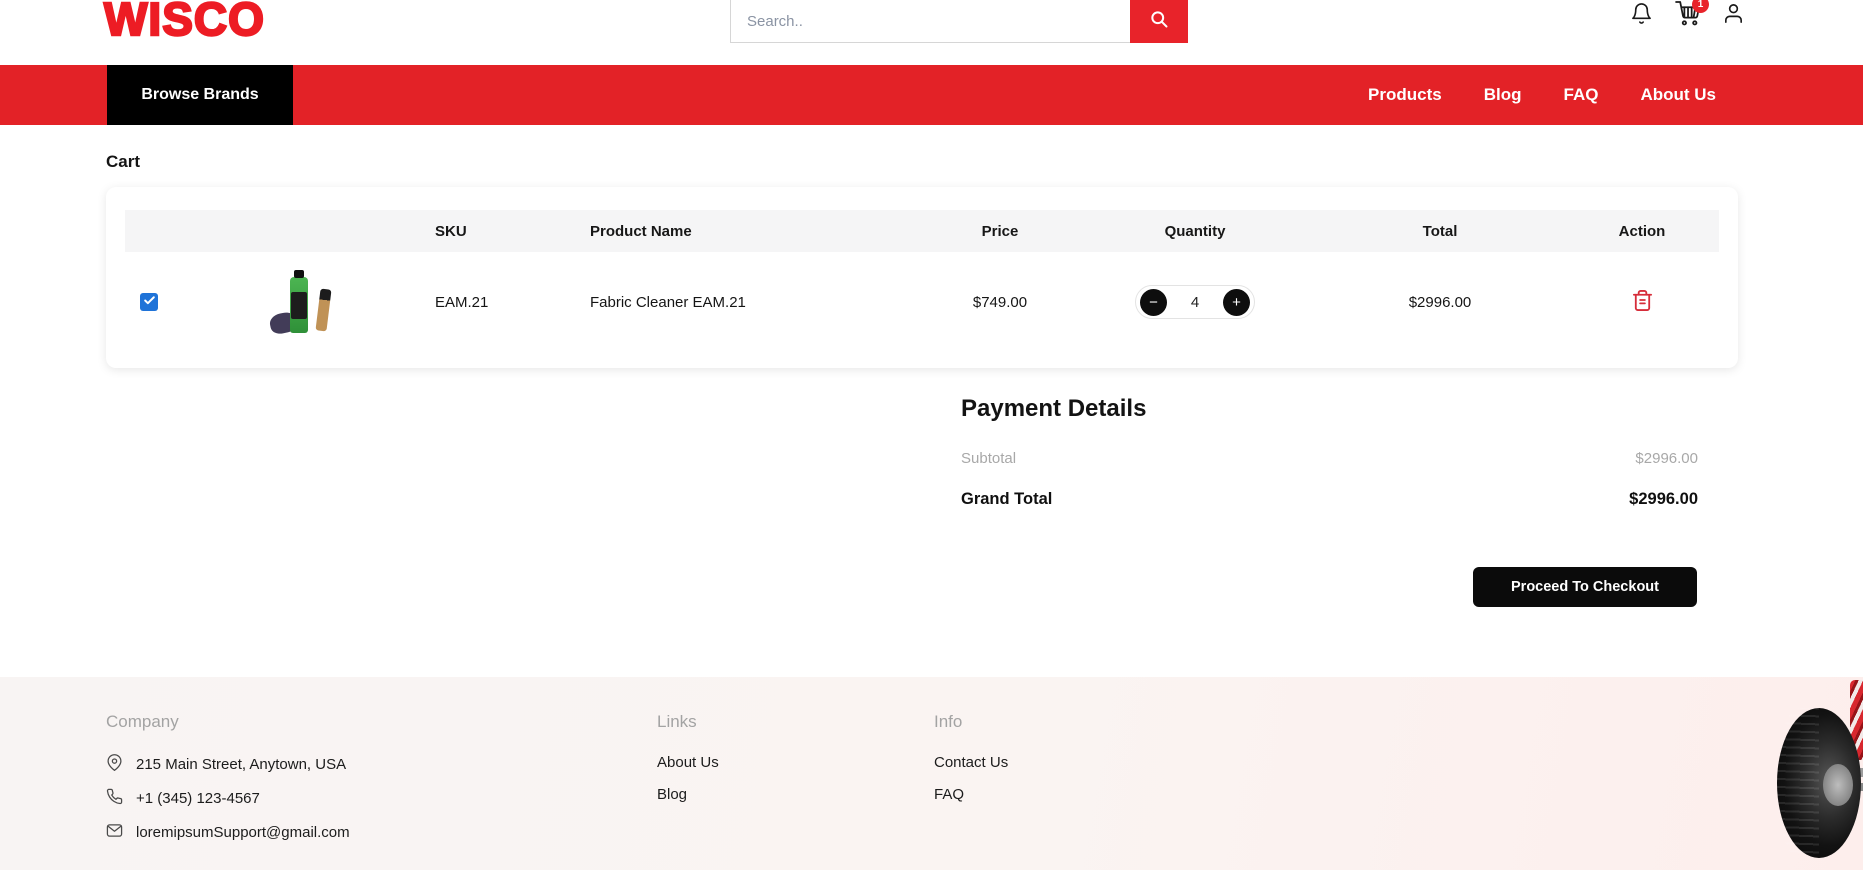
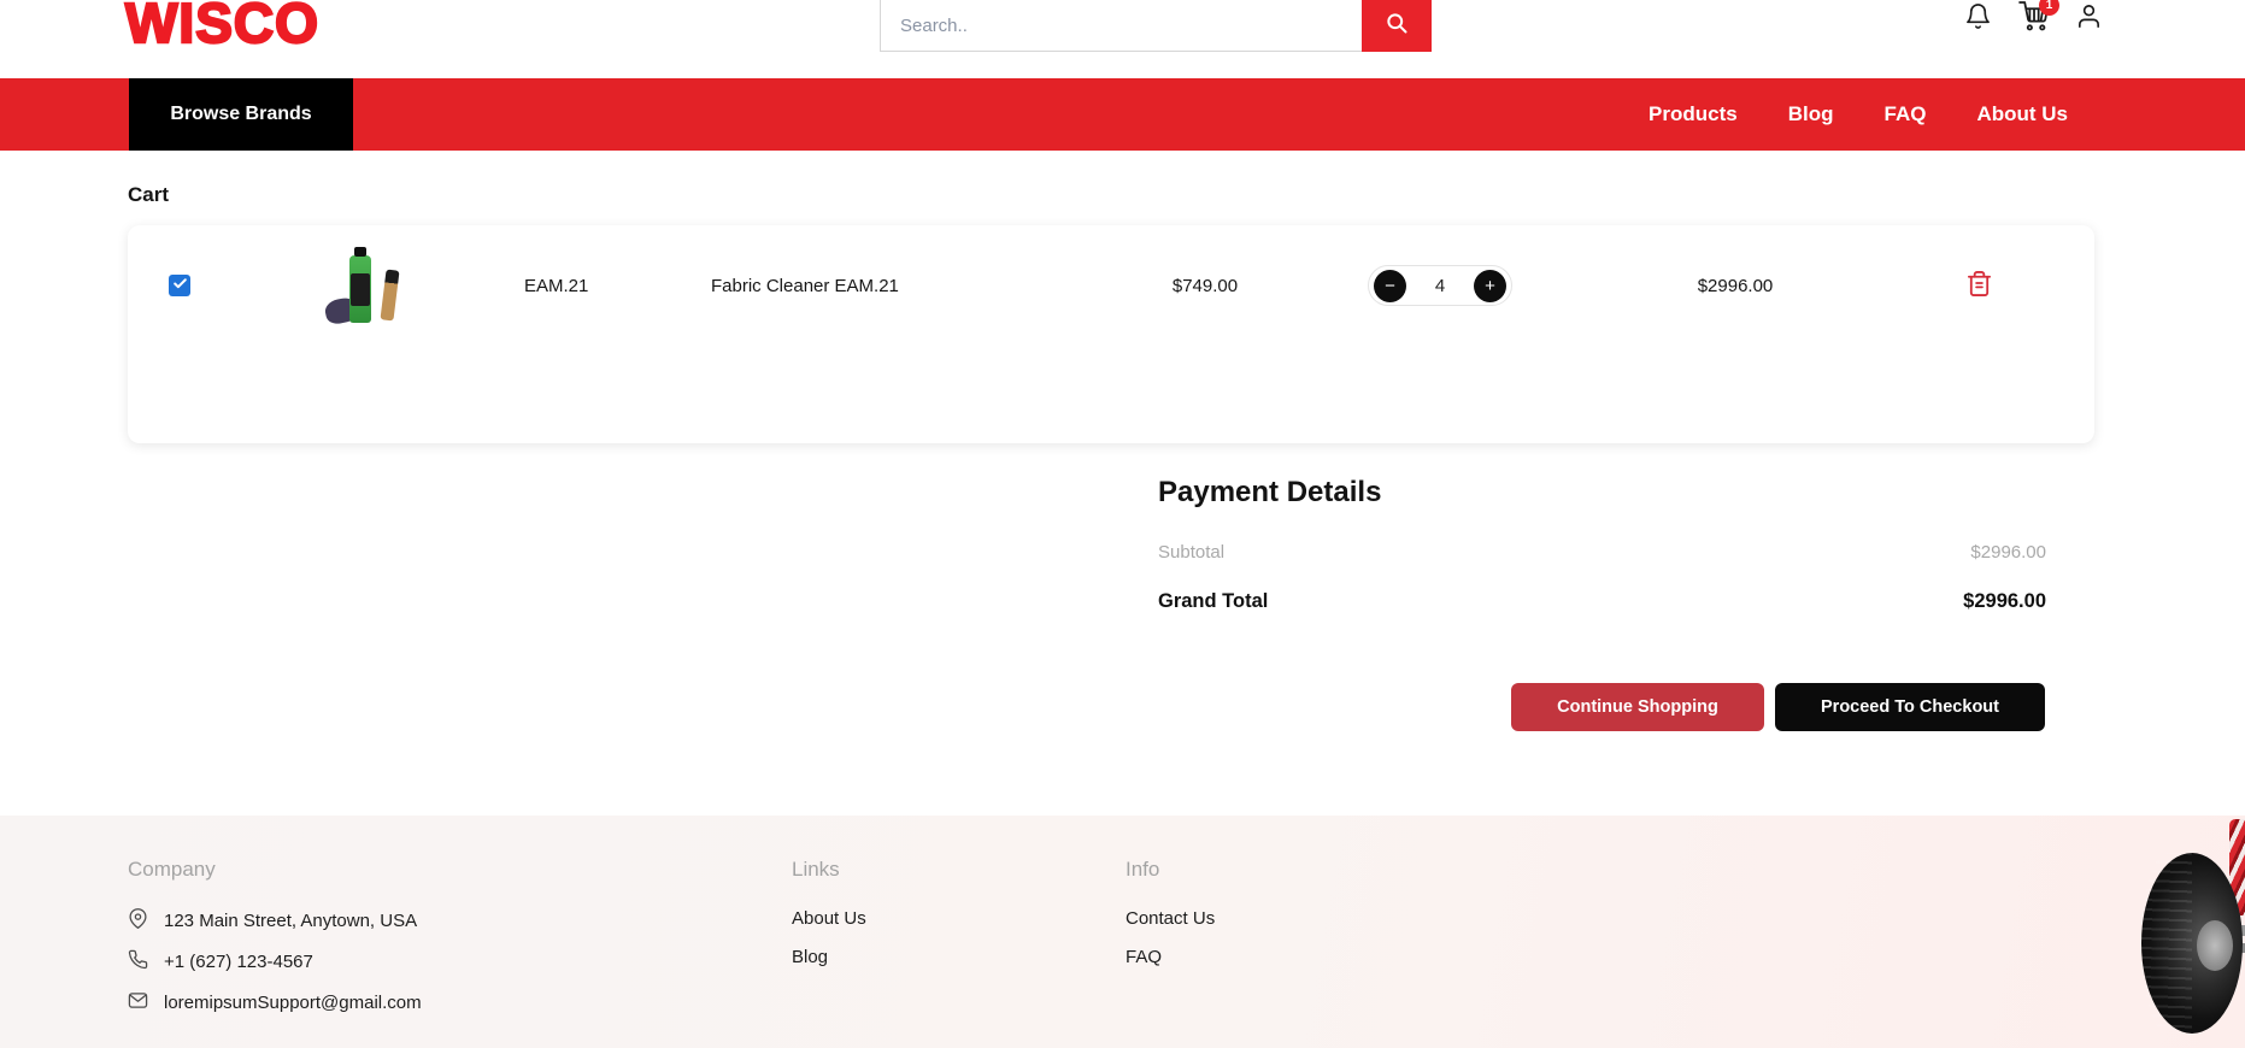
  WISCO
  Search..
  1
  Browse Brands
  Products
  Blog
  FAQ
  About Us
  Cart
- SKU
- Product Name
- Price
- Quantity
- Total
- Action
  EAM.21
  Fabric Cleaner EAM.21
  $749.00
  −
  4
  +
  $2996.00
  Payment Details
  Subtotal
  $2996.00
  Grand Total
  $2996.00
+ Continue Shopping
  Proceed To Checkout
  Company
- 215 Main Street, Anytown, USA
+ 123 Main Street, Anytown, USA
- +1 (345) 123-4567
+ +1 (627) 123-4567
  loremipsumSupport@gmail.com
  Links
  About Us
  Blog
  Info
  Contact Us
  FAQ
